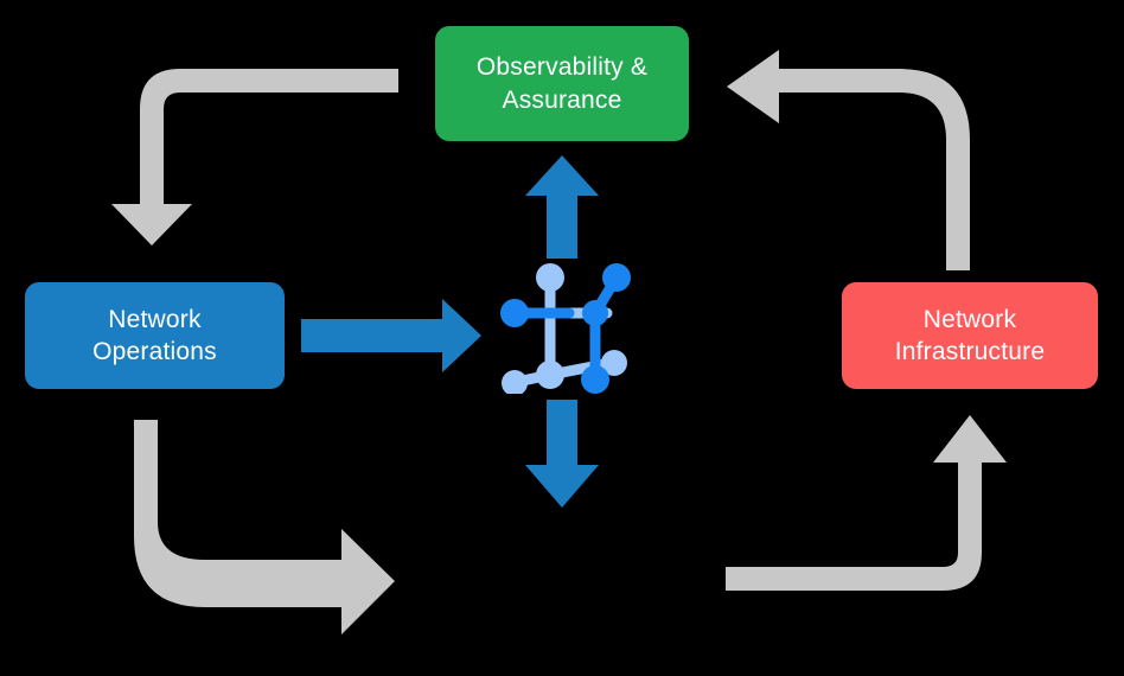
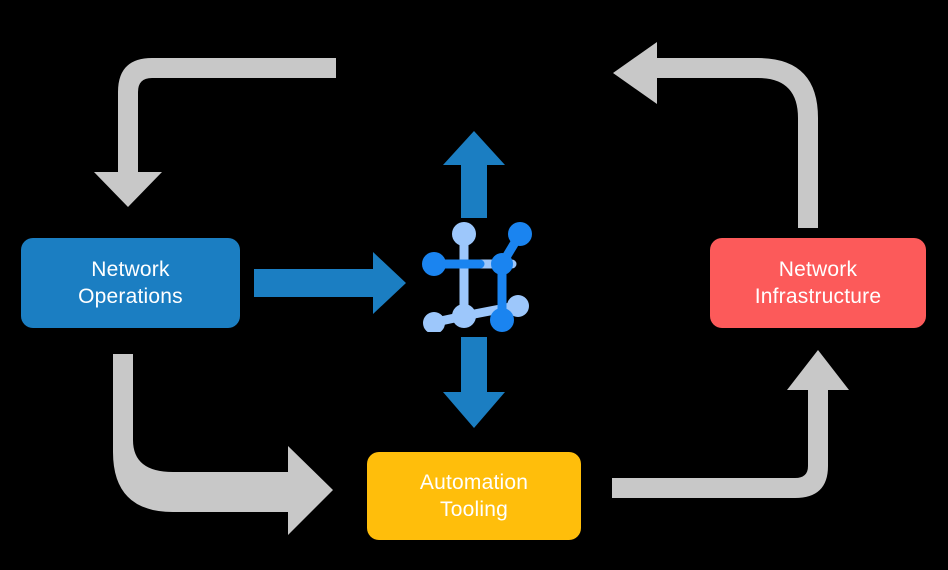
- Observability &
- Assurance
  Network
  Operations
  Network
  Infrastructure
+ Automation
+ Tooling
